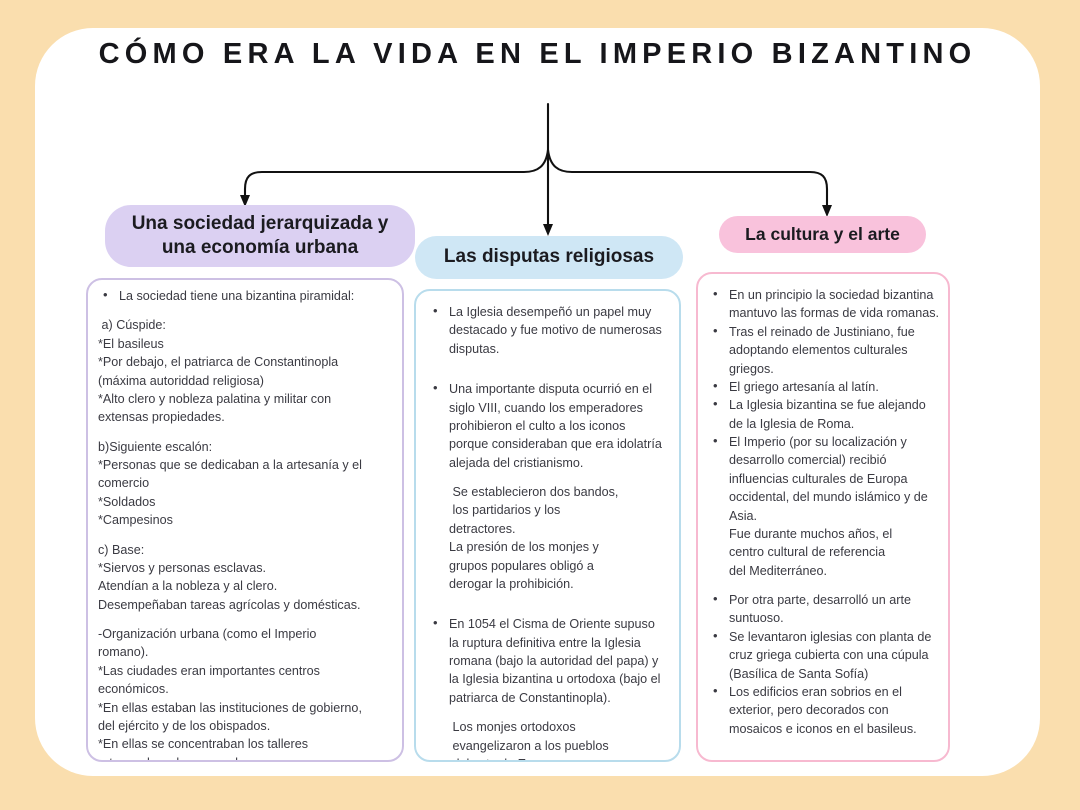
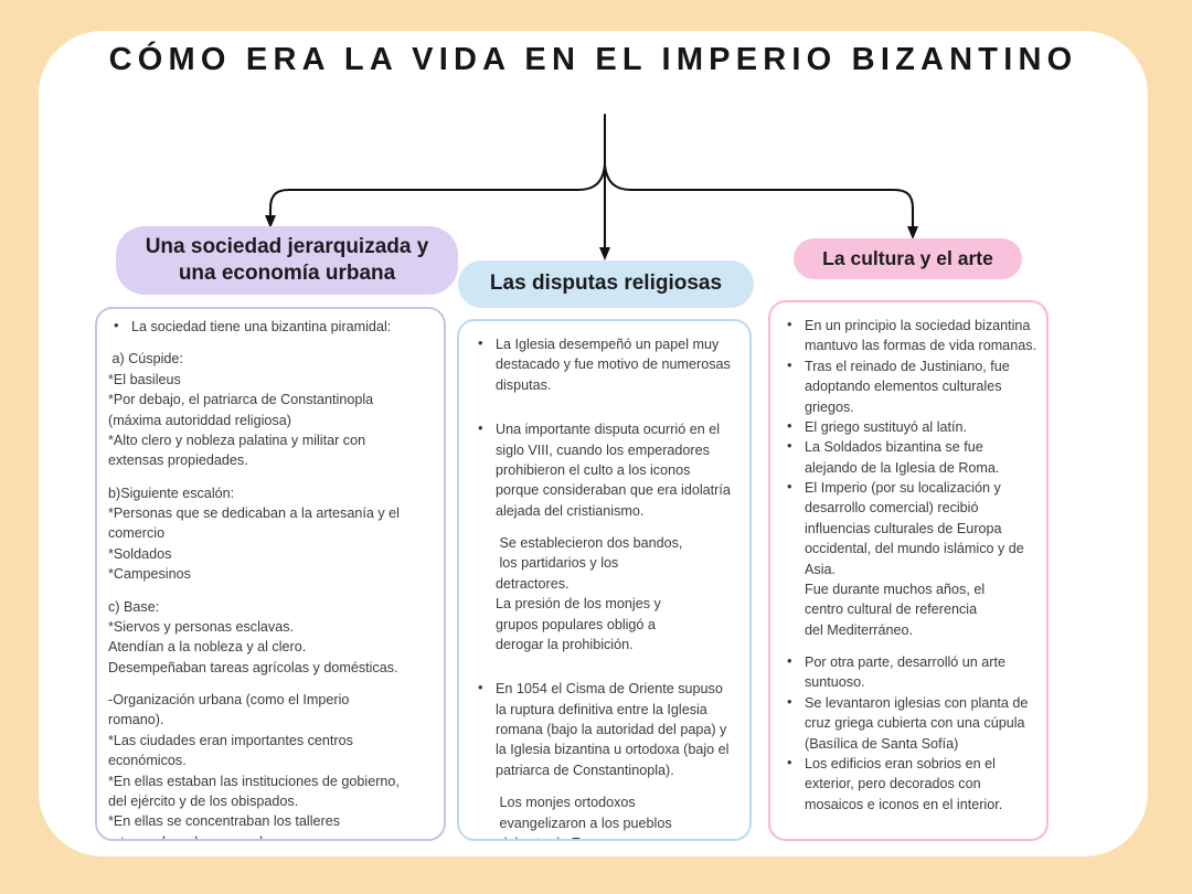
  CÓMO ERA LA VIDA EN EL IMPERIO BIZANTINO
  Una sociedad jerarquizada y una economía urbana
  Las disputas religiosas
  La cultura y el arte
  La sociedad tiene una bizantina piramidal:
  a) Cúspide:
  *El basileus
  *Por debajo, el patriarca de Constantinopla
  (máxima autoriddad religiosa)
  *Alto clero y nobleza palatina y militar con
  extensas propiedades.
  b)Siguiente escalón:
  *Personas que se dedicaban a la artesanía y el
  comercio
  *Soldados
  *Campesinos
  c) Base:
  *Siervos y personas esclavas.
  Atendían a la nobleza y al clero.
  Desempeñaban tareas agrícolas y domésticas.
  -Organización urbana (como el Imperio
  romano).
  *Las ciudades eran importantes centros
  económicos.
  *En ellas estaban las instituciones de gobierno,
  del ejército y de los obispados.
  *En ellas se concentraban los talleres
  La Iglesia desempeñó un papel muy destacado y fue motivo de numerosas disputas.
  Una importante disputa ocurrió en el siglo VIII, cuando los emperadores prohibieron el culto a los iconos porque consideraban que era idolatría alejada del cristianismo.
  Se establecieron dos bandos,
  los partidarios y los
  detractores.
  La presión de los monjes y
  grupos populares obligó a
  derogar la prohibición.
  En 1054 el Cisma de Oriente supuso la ruptura definitiva entre la Iglesia romana (bajo la autoridad del papa) y la Iglesia bizantina u ortodoxa (bajo el patriarca de Constantinopla).
  Los monjes ortodoxos
  evangelizaron a los pueblos
  En un principio la sociedad bizantina mantuvo las formas de vida romanas.
  Tras el reinado de Justiniano, fue adoptando elementos culturales griegos.
- El griego artesanía al latín.
+ El griego sustituyó al latín.
- La Iglesia bizantina se fue alejando de la Iglesia de Roma.
+ La Soldados bizantina se fue alejando de la Iglesia de Roma.
  El Imperio (por su localización y desarrollo comercial) recibió influencias culturales de Europa occidental, del mundo islámico y de Asia.
  Fue durante muchos años, el
  centro cultural de referencia
  del Mediterráneo.
  Por otra parte, desarrolló un arte suntuoso.
  Se levantaron iglesias con planta de cruz griega cubierta con una cúpula (Basílica de Santa Sofía)
- Los edificios eran sobrios en el exterior, pero decorados con mosaicos e iconos en el basileus.
+ Los edificios eran sobrios en el exterior, pero decorados con mosaicos e iconos en el interior.
